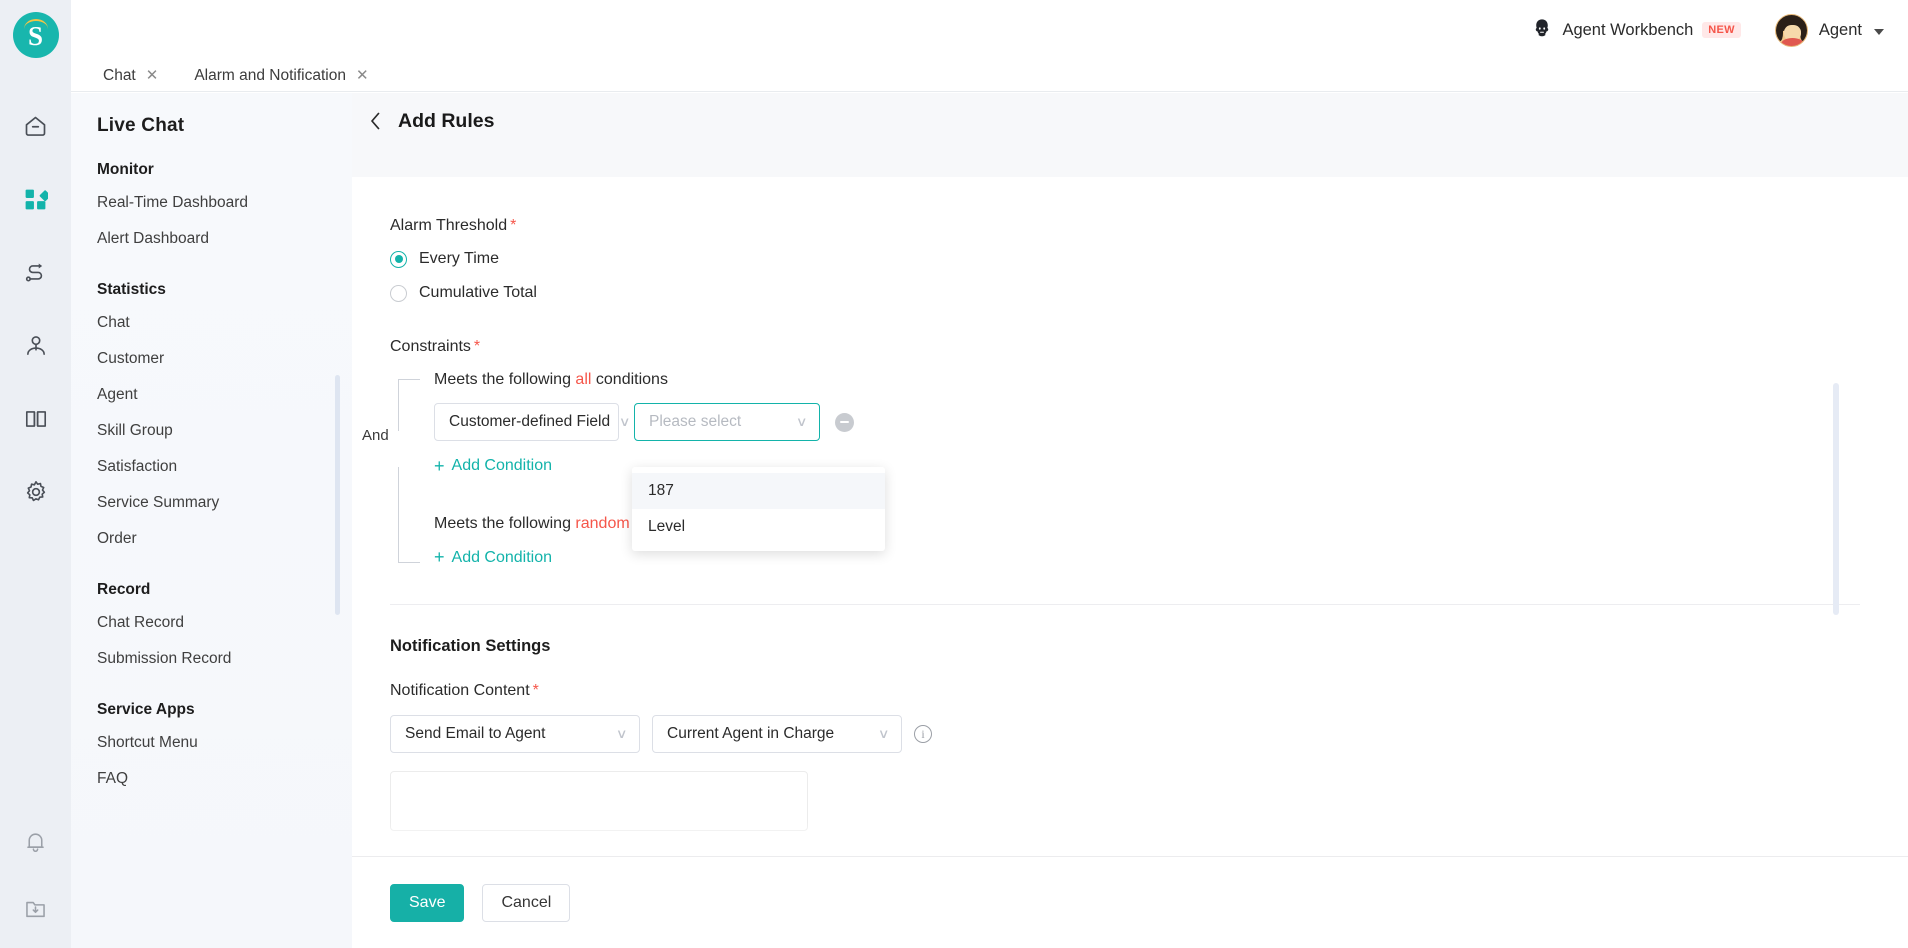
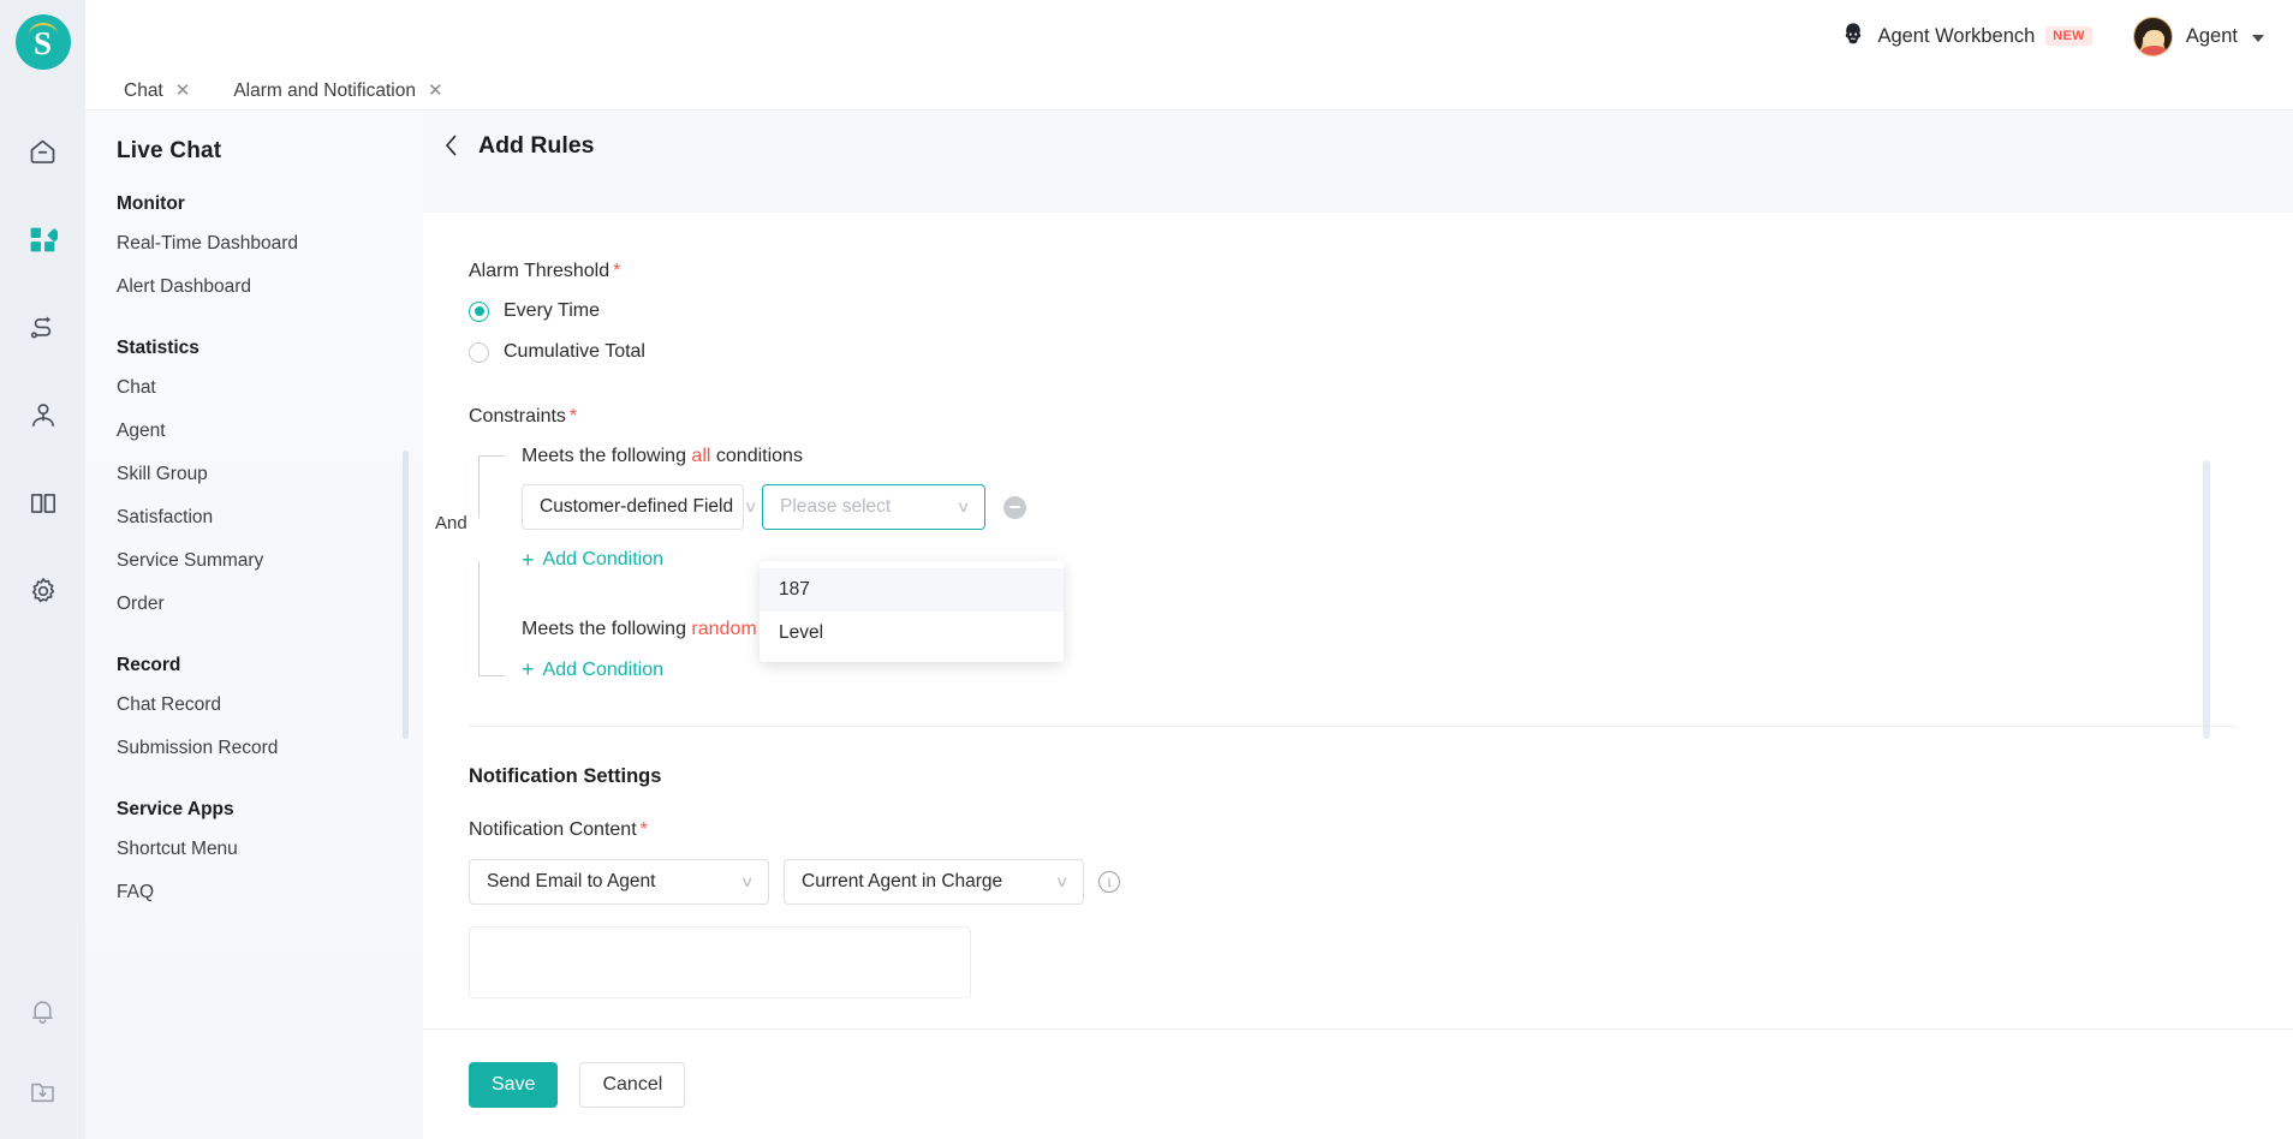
  S
  Agent Workbench
  NEW
  Agent
  Chat
  ✕
  Alarm and Notification
  ✕
  Live Chat
  Monitor
  Real-Time Dashboard
  Alert Dashboard
  Statistics
  Chat
- Customer
  Agent
  Skill Group
  Satisfaction
  Service Summary
  Order
  Record
  Chat Record
  Submission Record
  Service Apps
  Shortcut Menu
  FAQ
  Add Rules
  Alarm Threshold *
  Every Time
  Cumulative Total
  Constraints *
  And
  Meets the following all conditions
  Customer-defined Field
  ∨
  Please select
  ∨
  +
  Add Condition
  +
  Add Condition
  187
  Level
  Notification Settings
  Notification Content *
  Send Email to Agent
  ∨
  Current Agent in Charge
  ∨
  i
  Save
  Cancel
